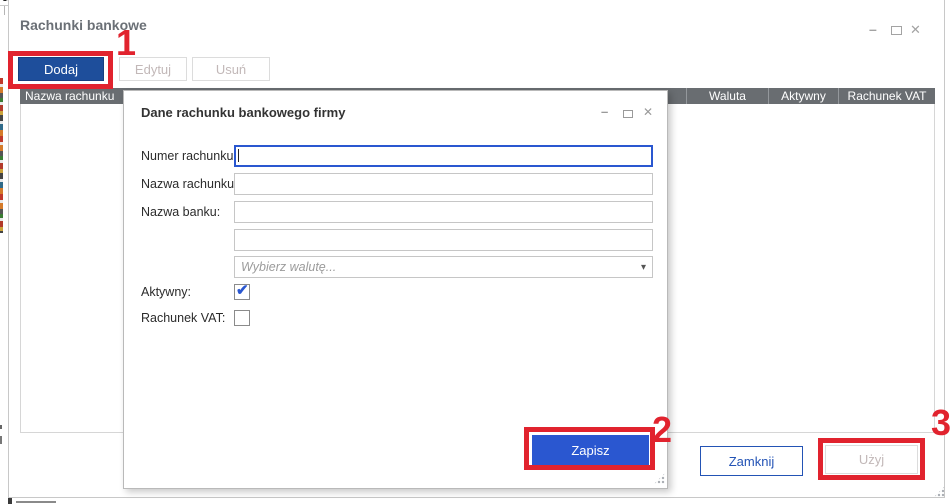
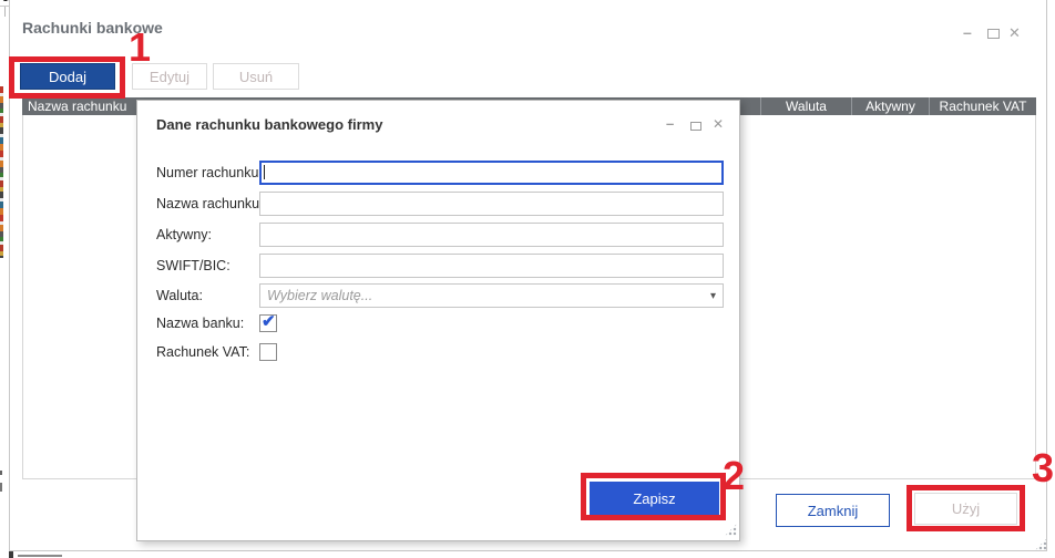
  Rachunki bankowe
  –
  ✕
  Dodaj
  Edytuj
  Usuń
  Nazwa rachunku
  Waluta
  Aktywny
  Rachunek VAT
  Zamknij
  Użyj
  Dane rachunku bankowego firmy
  –
  ✕
  Numer rachunku
  Nazwa rachunku
- Nazwa banku:
+ Aktywny:
+ SWIFT/BIC:
+ Waluta:
  Wybierz walutę...
  ▾
- Aktywny:
+ Nazwa banku:
  ✔
  Rachunek VAT:
  Zapisz
  1
  2
  3
